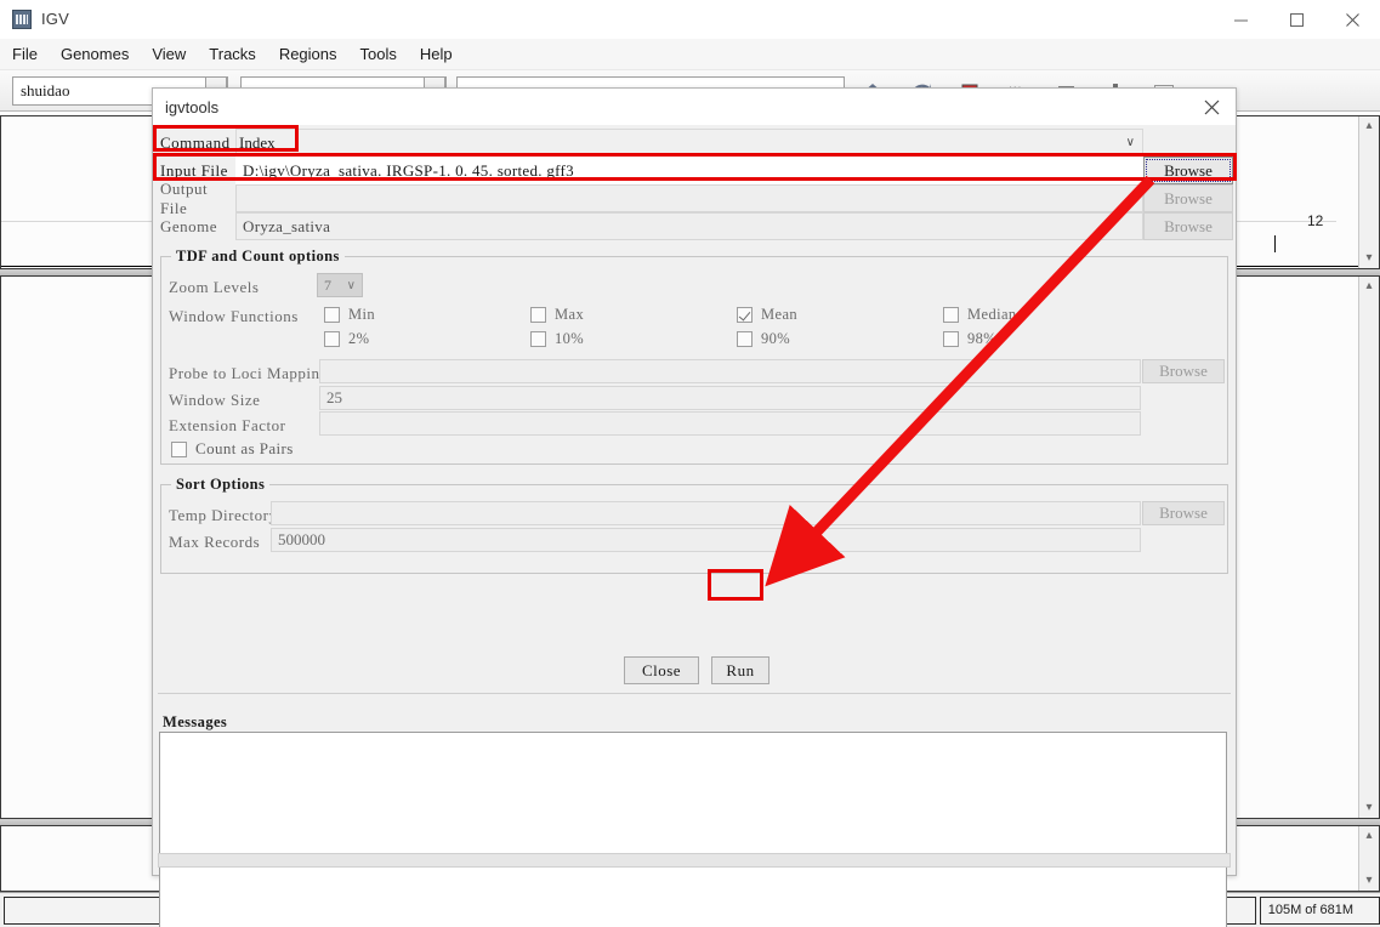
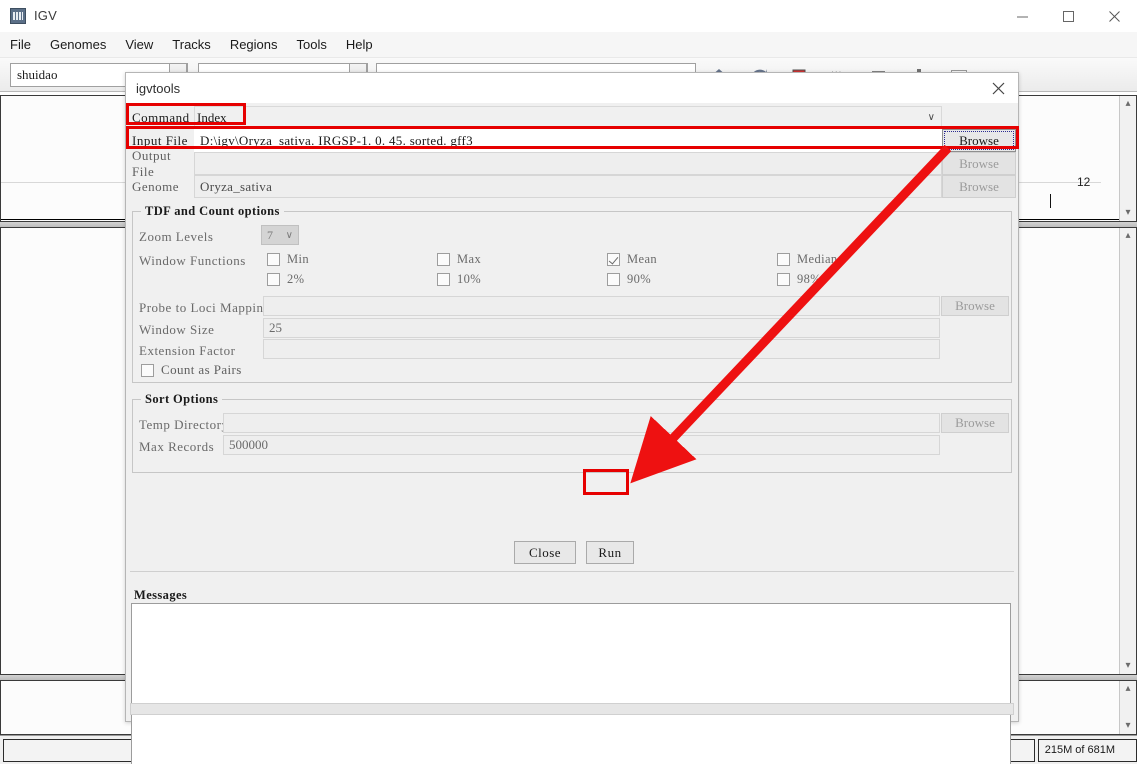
  IGV
  File
  Genomes
  View
  Tracks
  Regions
  Tools
  Help
  shuidao
  12
  ▴
  ▾
  ▴
  ▾
  ▴
  ▾
- 105M of 681M
+ 215M of 681M
  igvtools
  Command
  Index
  ∨
  Input File
  D:\igv\Oryza_sativa. IRGSP-1. 0. 45. sorted. gff3
  Browse
  Output File
  Browse
  Genome
  Oryza_sativa
  Browse
  TDF and Count options
  Zoom Levels
  7
  ∨
  Window Functions
  Min
  Max
  Mean
  Median
  2%
  10%
  90%
  98%
  Probe to Loci Mappin
  Browse
  Window Size
  25
  Extension Factor
  Count as Pairs
  Sort Options
  Temp Director
  Browse
  Max Records
  500000
  Close
  Run
  Messages
